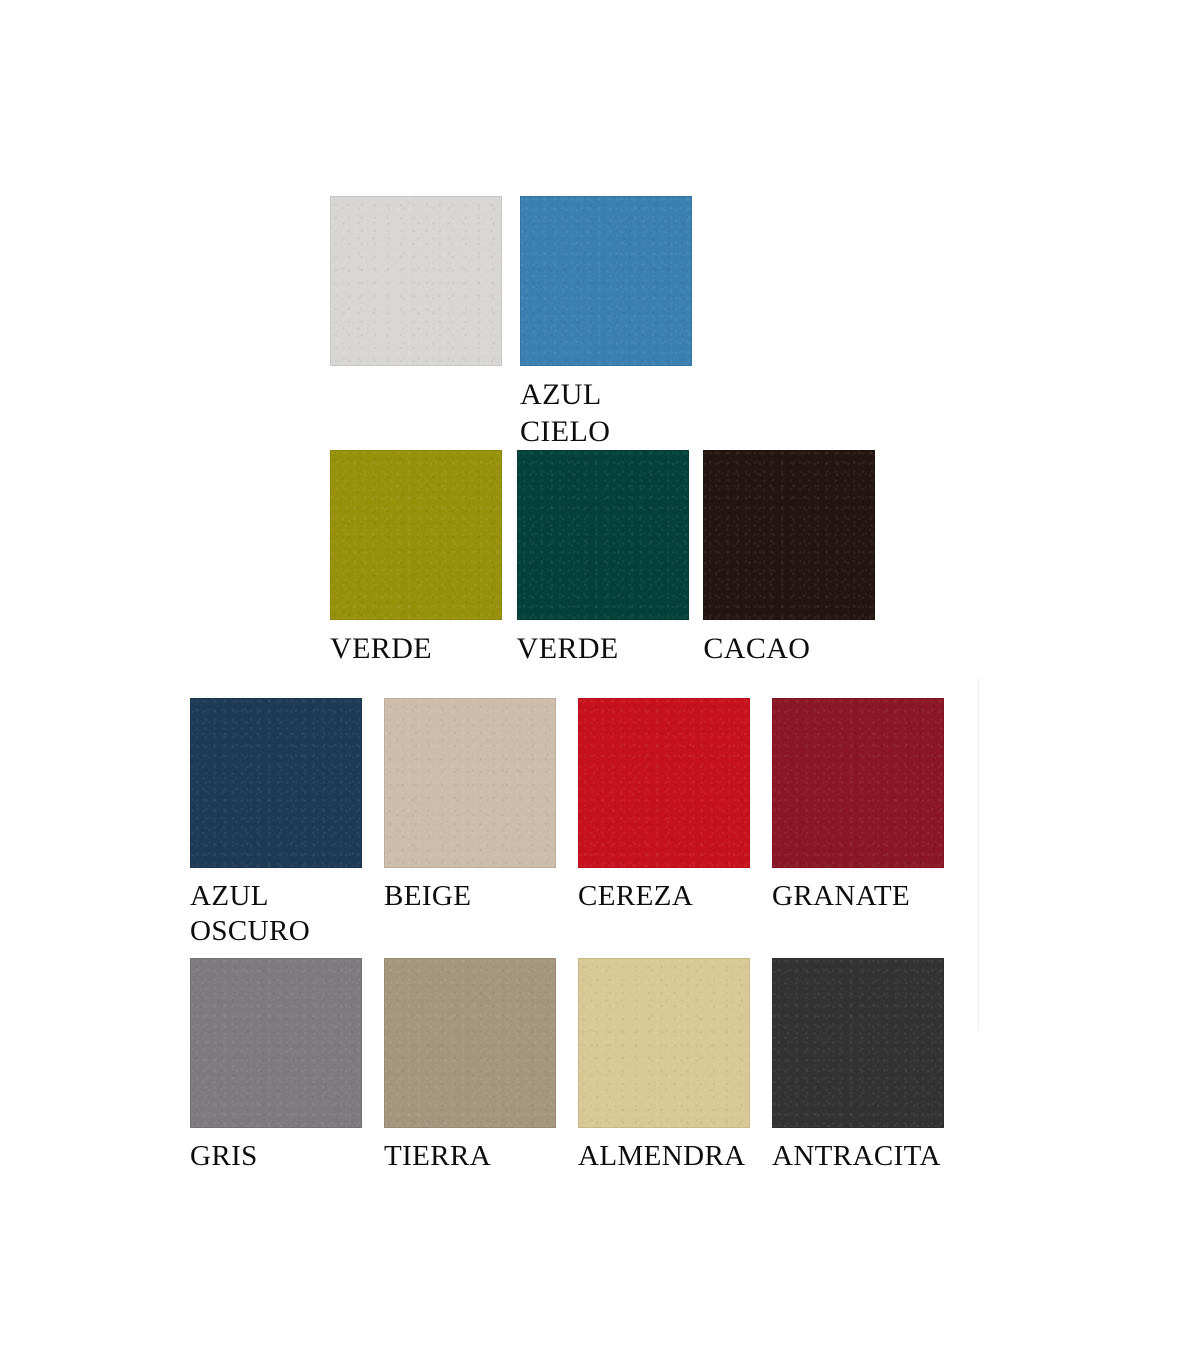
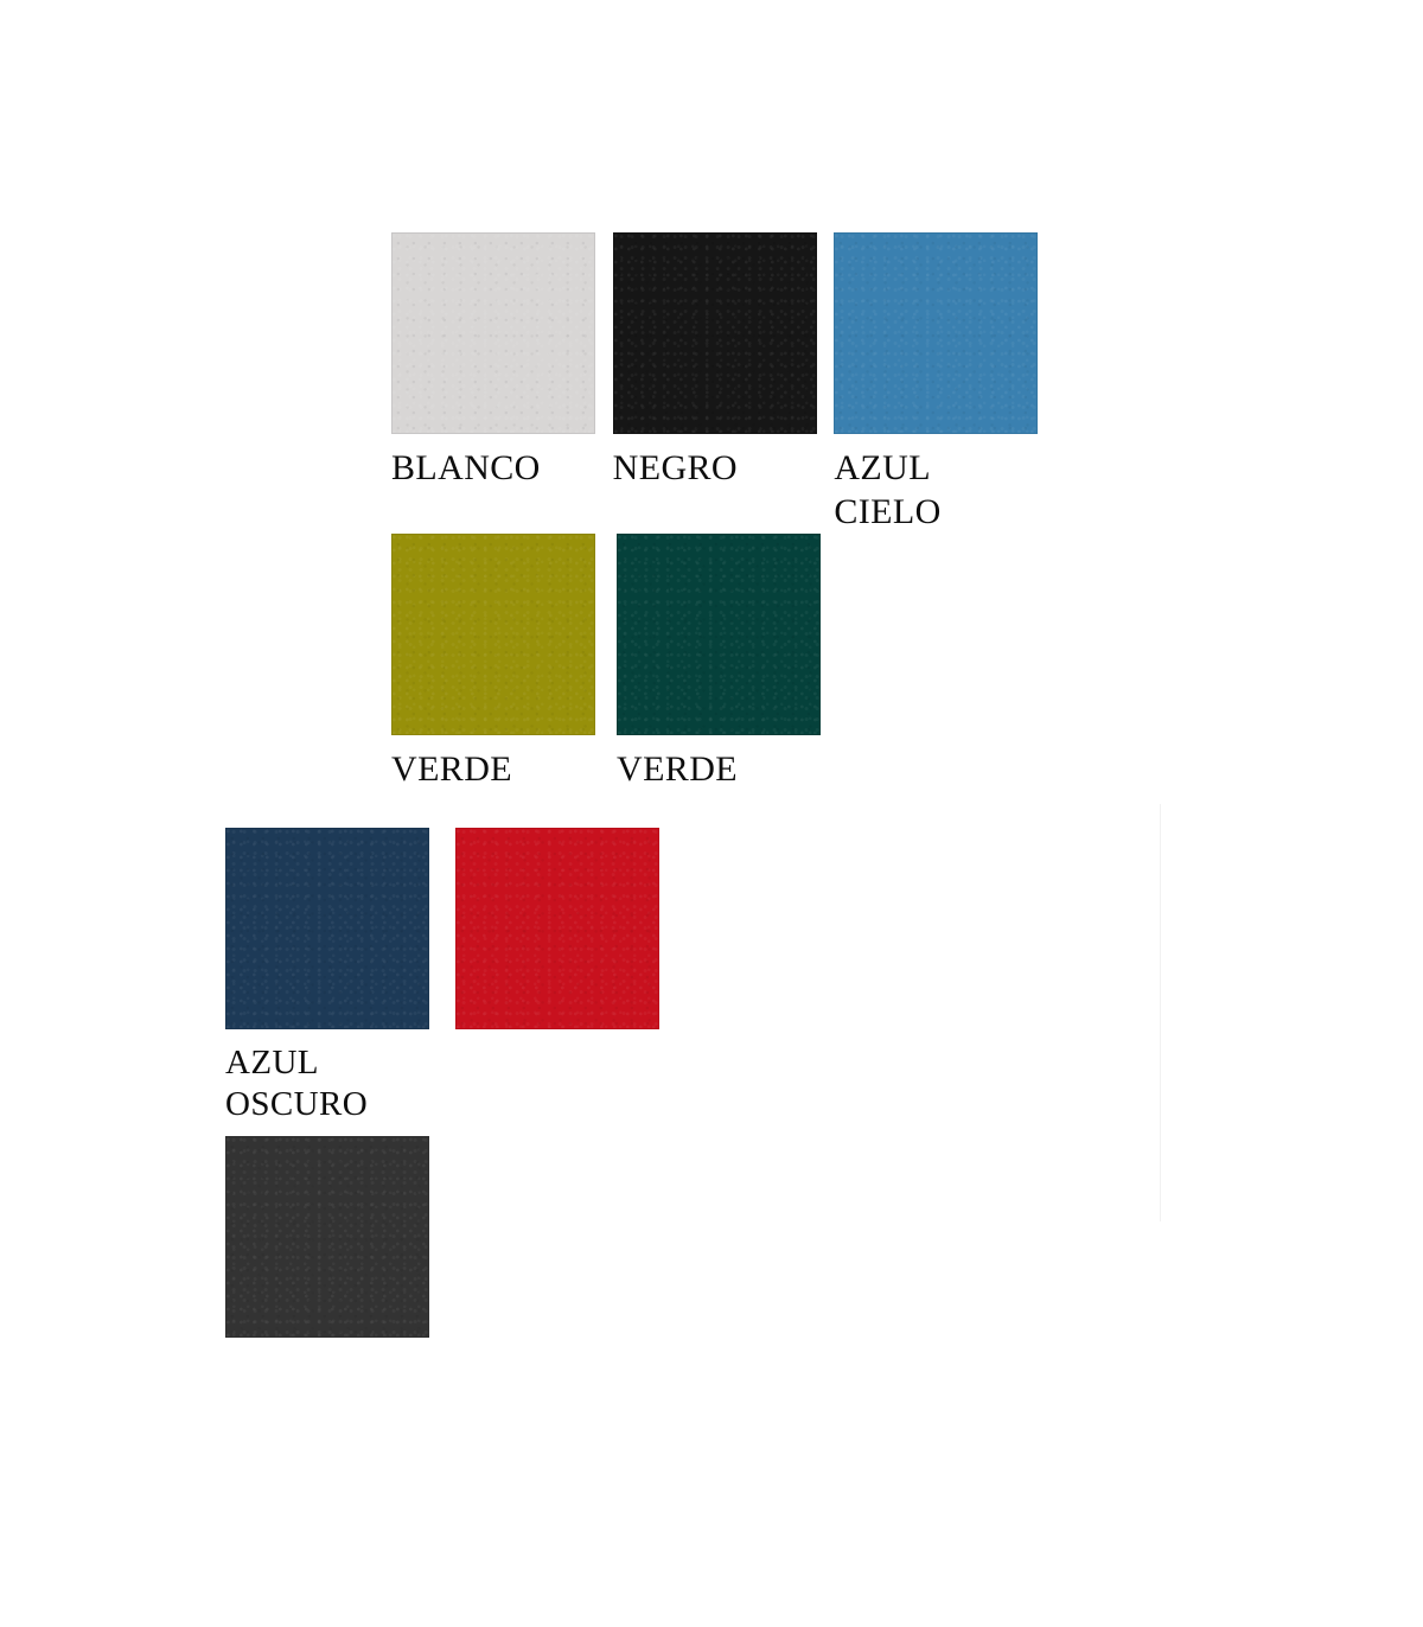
+ BLANCO
+ NEGRO
  AZUL
  CIELO
  VERDE
  VERDE
- CACAO
  AZUL
  OSCURO
- BEIGE
- CEREZA
- GRANATE
- GRIS
- TIERRA
- ALMENDRA
- ANTRACITA
